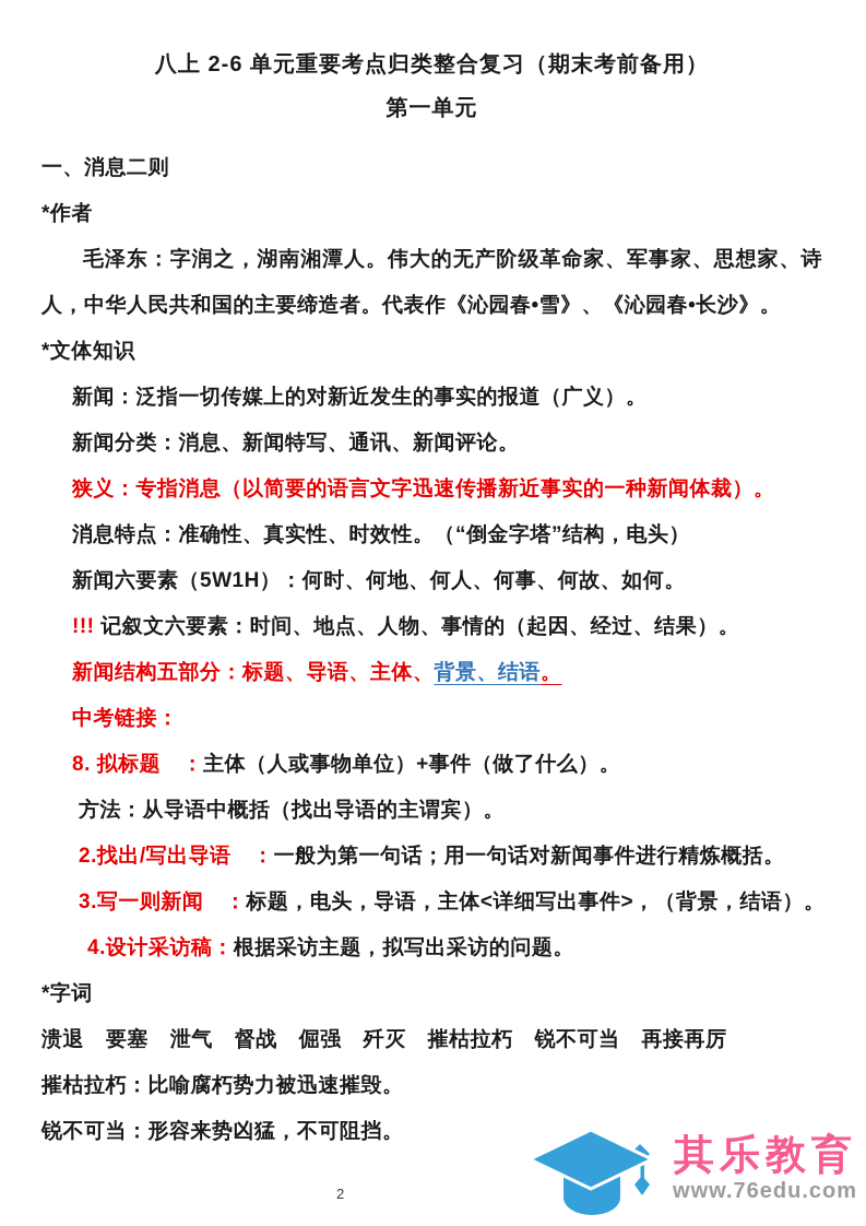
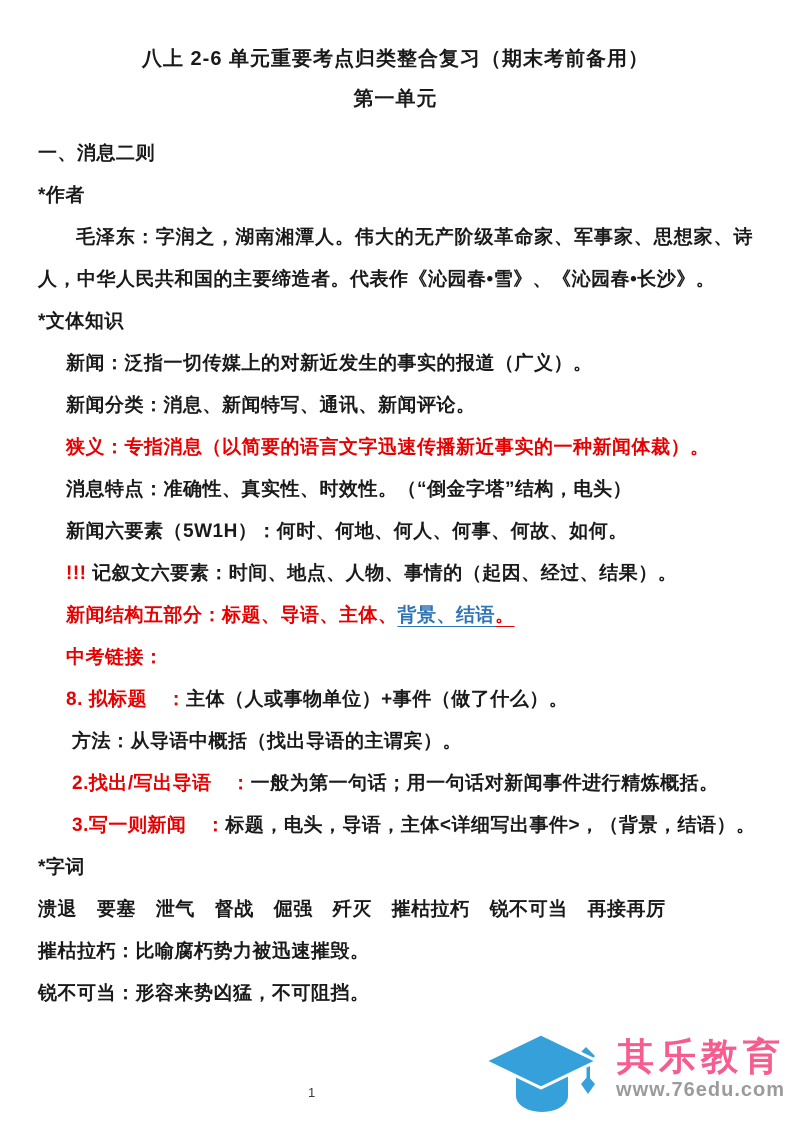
  八上 2-6 单元重要考点归类整合复习（期末考前备用）
  第一单元
  一、消息二则
  *作者
  毛泽东：字润之，湖南湘潭人。伟大的无产阶级革命家、军事家、思想家、诗人，中华人民共和国的主要缔造者。代表作《沁园春•雪》、《沁园春•长沙》。
  *文体知识
  新闻：泛指一切传媒上的对新近发生的事实的报道（广义）。
  新闻分类：消息、新闻特写、通讯、新闻评论。
  狭义：专指消息（以简要的语言文字迅速传播新近事实的一种新闻体裁）。
  消息特点：准确性、真实性、时效性。（“倒金字塔”结构，电头）
  新闻六要素（5W1H）：何时、何地、何人、何事、何故、如何。
  !!! 记叙文六要素：时间、地点、人物、事情的（起因、经过、结果）。
  新闻结构五部分：标题、导语、主体、背景、结语。
  中考链接：
  8. 拟标题 ：主体（人或事物单位）+事件（做了什么）。
  方法：从导语中概括（找出导语的主谓宾）。
  2.找出/写出导语 ：一般为第一句话；用一句话对新闻事件进行精炼概括。
  3.写一则新闻 ：标题，电头，导语，主体<详细写出事件>，（背景，结语）。
- 4.设计采访稿：根据采访主题，拟写出采访的问题。
  *字词
  溃退 要塞 泄气 督战 倔强 歼灭 摧枯拉朽 锐不可当 再接再厉
  摧枯拉朽：比喻腐朽势力被迅速摧毁。
  锐不可当：形容来势凶猛，不可阻挡。
- 2
+ 1
  其乐教育
  www.76edu.com
